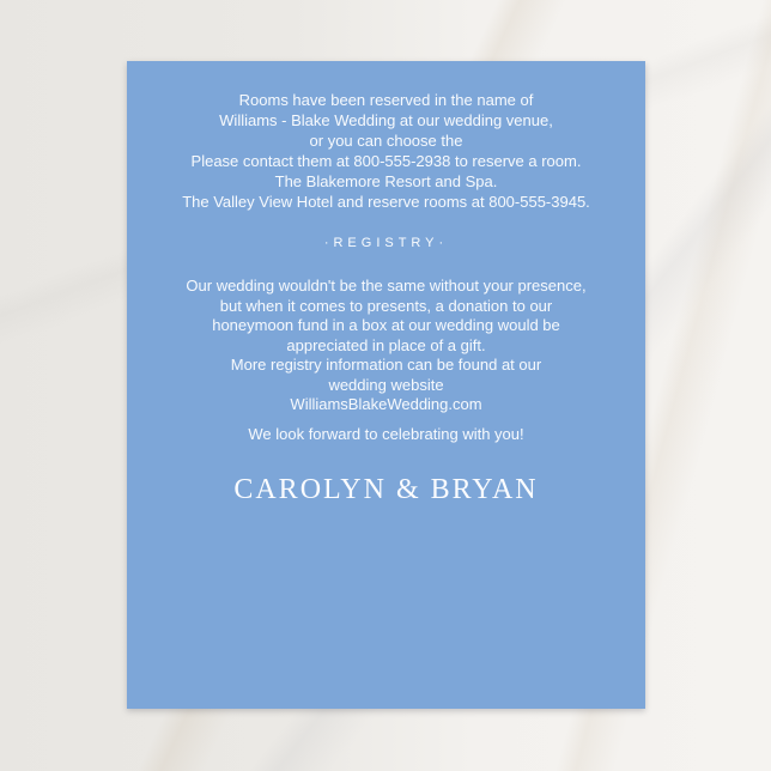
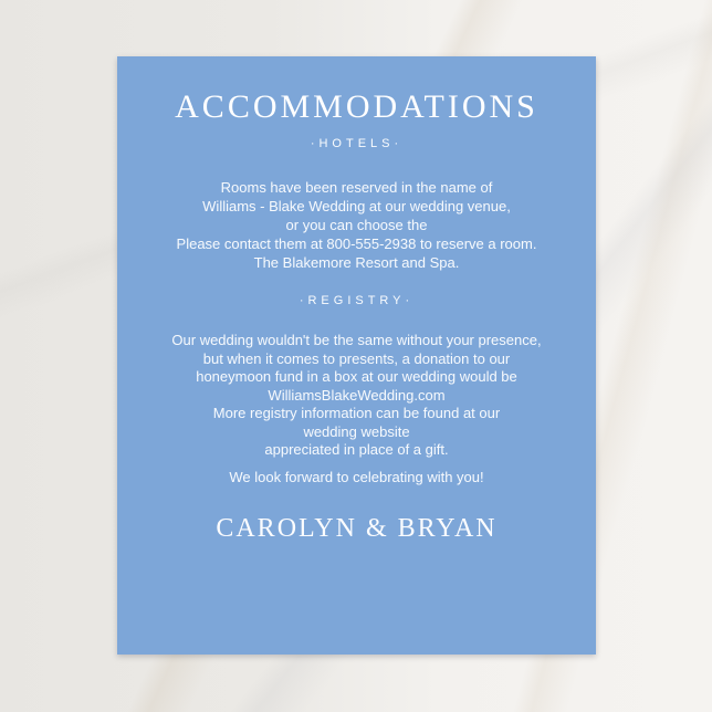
+ ACCOMMODATIONS
+ ·HOTELS·
  Rooms have been reserved in the name of
  Williams - Blake Wedding at our wedding venue,
  or you can choose the
  Please contact them at 800-555-2938 to reserve a room.
  The Blakemore Resort and Spa.
- The Valley View Hotel and reserve rooms at 800-555-3945.
  ·REGISTRY·
  Our wedding wouldn't be the same without your presence,
  but when it comes to presents, a donation to our
  honeymoon fund in a box at our wedding would be
- appreciated in place of a gift.
+ WilliamsBlakeWedding.com
  More registry information can be found at our
  wedding website
- WilliamsBlakeWedding.com
+ appreciated in place of a gift.
  We look forward to celebrating with you!
  CAROLYN & BRYAN
